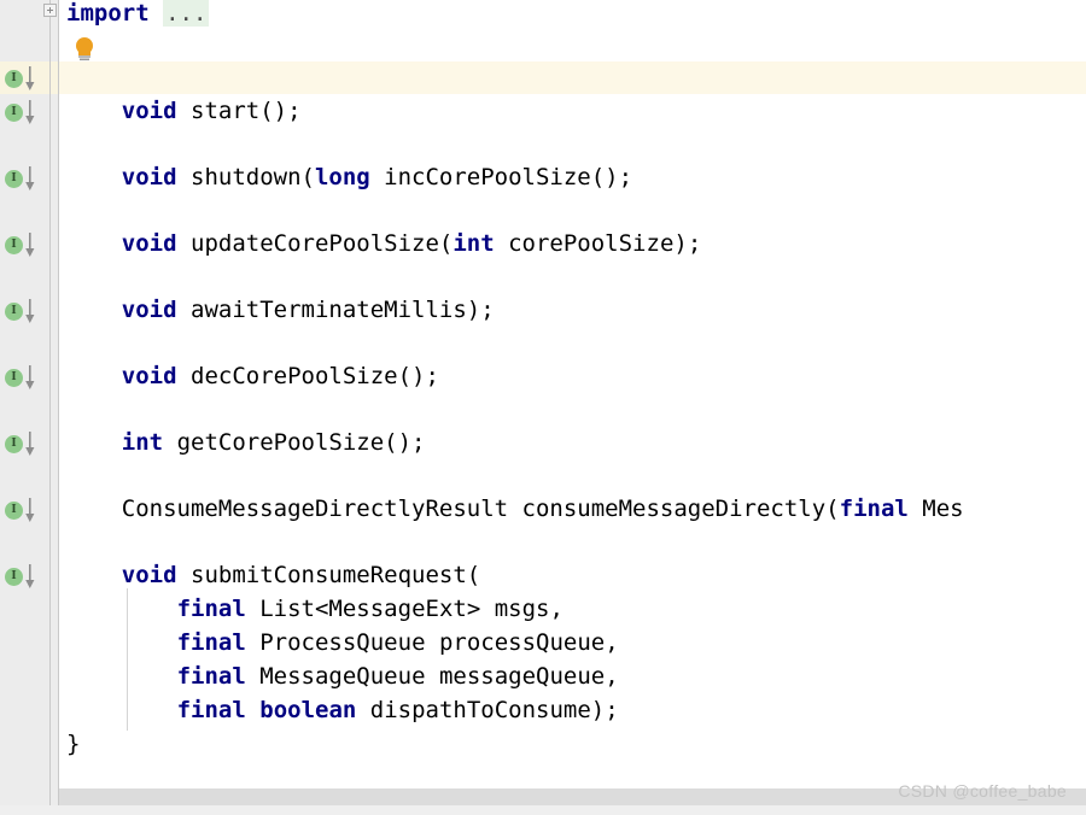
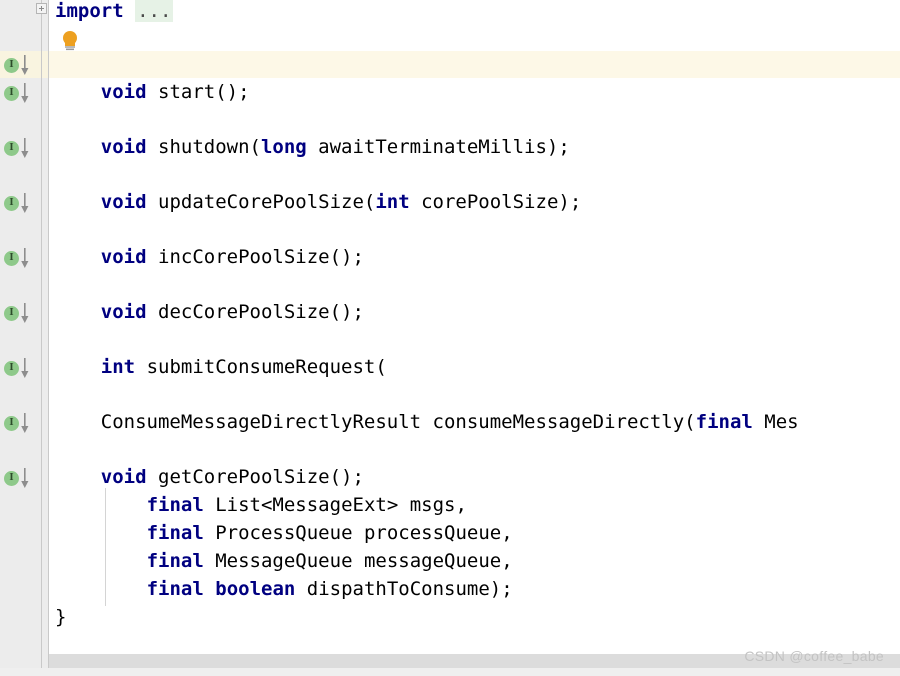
  I
  I
  I
  I
  I
  I
  I
  I
  I
  import ...
  void start();
- void shutdown(long incCorePoolSize();
+ void shutdown(long awaitTerminateMillis);
  void updateCorePoolSize(int corePoolSize);
- void awaitTerminateMillis);
+ void incCorePoolSize();
  void decCorePoolSize();
- int getCorePoolSize();
+ int submitConsumeRequest(
  ConsumeMessageDirectlyResult consumeMessageDirectly(final Mes
- void submitConsumeRequest(
+ void getCorePoolSize();
  final List<MessageExt> msgs,
  final ProcessQueue processQueue,
  final MessageQueue messageQueue,
  final boolean dispathToConsume);
  }
  CSDN @coffee_babe
